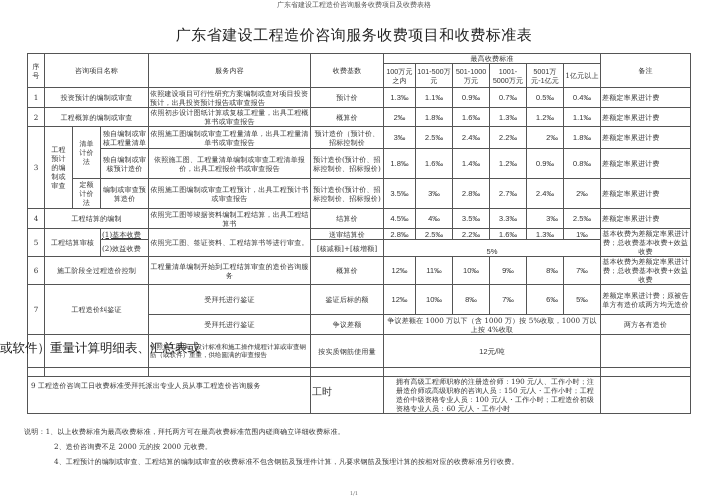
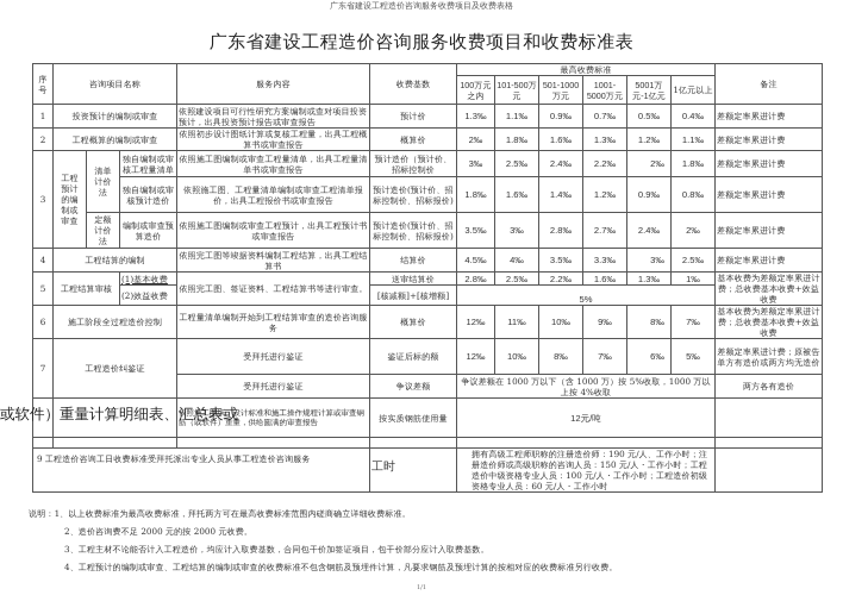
  广东省建设工程造价咨询服务收费项目及收费表格
  广东省建设工程造价咨询服务收费项目和收费标准表
  序号	咨询项目名称	服务内容	收费基数	最高收费标准	备注
  100万元之内	101-500万元	501-1000万元	1001-5000万元	5001万元-1亿元	1亿元以上
  1	投资预计的编制或审查	依照建设项目可行性研究方案编制或查对项目投资预计，出具投资预计报告或审查报告	预计价	1.3‰	1.1‰	0.9‰	0.7‰	0.5‰	0.4‰	差额定率累进计费
  2	工程概算的编制或审查	依照初步设计图纸计算或复核工程量，出具工程概算书或审查报告	概算价	2‰	1.8‰	1.6‰	1.3‰	1.2‰	1.1‰	差额定率累进计费
  3	工程预计的编制或审查	清单计价法	独自编制或审核工程量清单	依照施工图编制或审查工程量清单，出具工程量清单书或审查报告	预计造价（预计价、招标控制价	3‰	2.5‰	2.4‰	2.2‰	2‰	1.8‰	差额定率累进计费
  独自编制或审核预计造价	依照施工图、工程量清单编制或审查工程清单报价，出具工程报价书或审查报告	预计造价(预计价、招标控制价、招标报价)	1.8‰	1.6‰	1.4‰	1.2‰	0.9‰	0.8‰	差额定率累进计费
  定额计价法	编制或审查预算造价	依照施工图编制或审查工程预计，出具工程预计书或审查报告	预计造价(预计价、招标控制价、招标报价)	3.5‰	3‰	2.8‰	2.7‰	2.4‰	2‰	差额定率累进计费
  4	工程结算的编制	依照完工图等竣据资料编制工程结算，出具工程结算书	结算价	4.5‰	4‰	3.5‰	3.3‰	3‰	2.5‰	差额定率累进计费
  5	工程结算审核	(1)基本收费	依照完工图、签证资料、工程结算书等进行审查。	送审结算价	2.8‰	2.5‰	2.2‰	1.6‰	1.3‰	1‰	基本收费为差额定率累进计费；总收费基本收费+效益收费
  (2)效益收费	[核减额]+[核增额]	5%
  6	施工阶段全过程造价控制	工程量清单编制开始到工程结算审查的造价咨询服务	概算价	12‰	11‰	10‰	9‰	8‰	7‰	基本收费为差额定率累进计费；总收费基本收费+效益收费
  7	工程造价纠鉴证	受拜托进行鉴证	鉴证后标的额	12‰	10‰	8‰	7‰	6‰	5‰	差额定率累进计费；原被告单方有造价或两方均无造价
  受拜托进行鉴证	争议差额	争议差额在 1000 万以下（含 1000 万）按 5%收取，1000 万以上按 4%收取	两方各有造价
  		依照施工图纸、设计标准和施工操作规程计算或审查钢筋（或软件）重量，供给圆满的审查报告	按实质钢筋使用量	12元/吨
  9 工程造价咨询工日收费标准受拜托派出专业人员从事工程造价咨询服务	工时	拥有高级工程师职称的注册造价师：190 元/人、工作小时；注册造价师或高级职称的咨询人员：150 元/人・工作小时；工程造价中级资格专业人员：100 元/人・工作小时；工程造价初级资格专业人员：60 元/人・工作小时
  或软件）重量计算明细表、汇总表或
  说明：1、以上收费标准为最高收费标准，拜托两方可在最高收费标准范围内磋商确立详细收费标准。
  2、造价咨询费不足 2000 元的按 2000 元收费。
+ 3、工程主材不论能否计入工程造价，均应计入取费基数，合同包干价加签证项目，包干价部分应计入取费基数。
  4、工程预计的编制或审查、工程结算的编制或审查的收费标准不包含钢筋及预埋件计算，凡要求钢筋及预埋计算的按相对应的收费标准另行收费。
